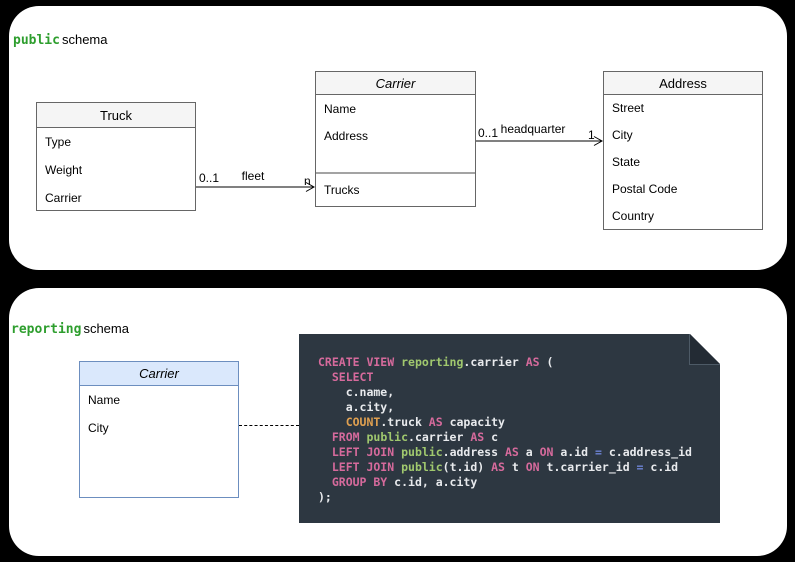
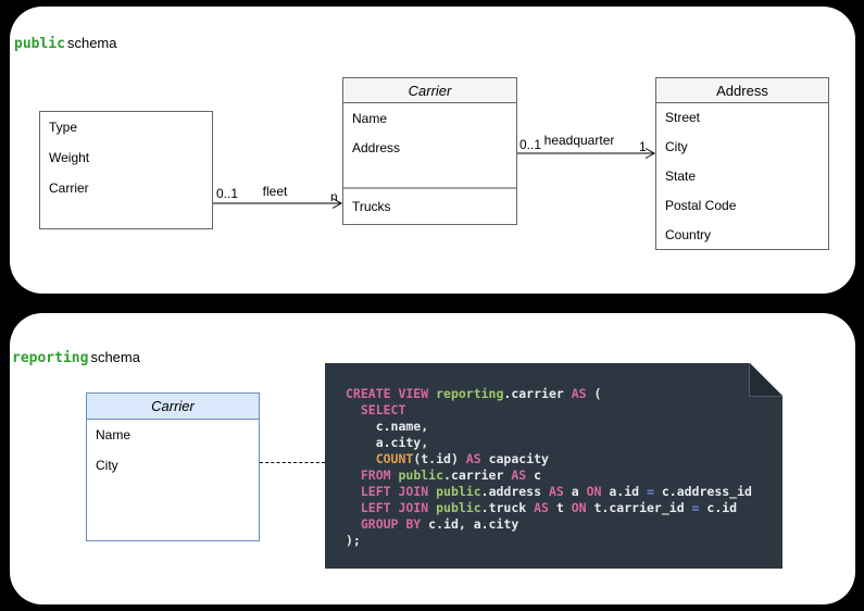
  public schema
- Truck
  Type
  Weight
  Carrier
  Carrier
  Name
  Address
  Trucks
  Address
  Street
  City
  State
  Postal Code
  Country
  0..1
  fleet
  n
  0..1
  headquarter
  1
  reporting schema
  Carrier
  Name
  City
  CREATE VIEW reporting.carrier AS (
  SELECT
  c.name,
  a.city,
- COUNT.truck AS capacity
+ COUNT(t.id) AS capacity
  FROM public.carrier AS c
  LEFT JOIN public.address AS a ON a.id = c.address_id
- LEFT JOIN public(t.id) AS t ON t.carrier_id = c.id
+ LEFT JOIN public.truck AS t ON t.carrier_id = c.id
  GROUP BY c.id, a.city
  );
